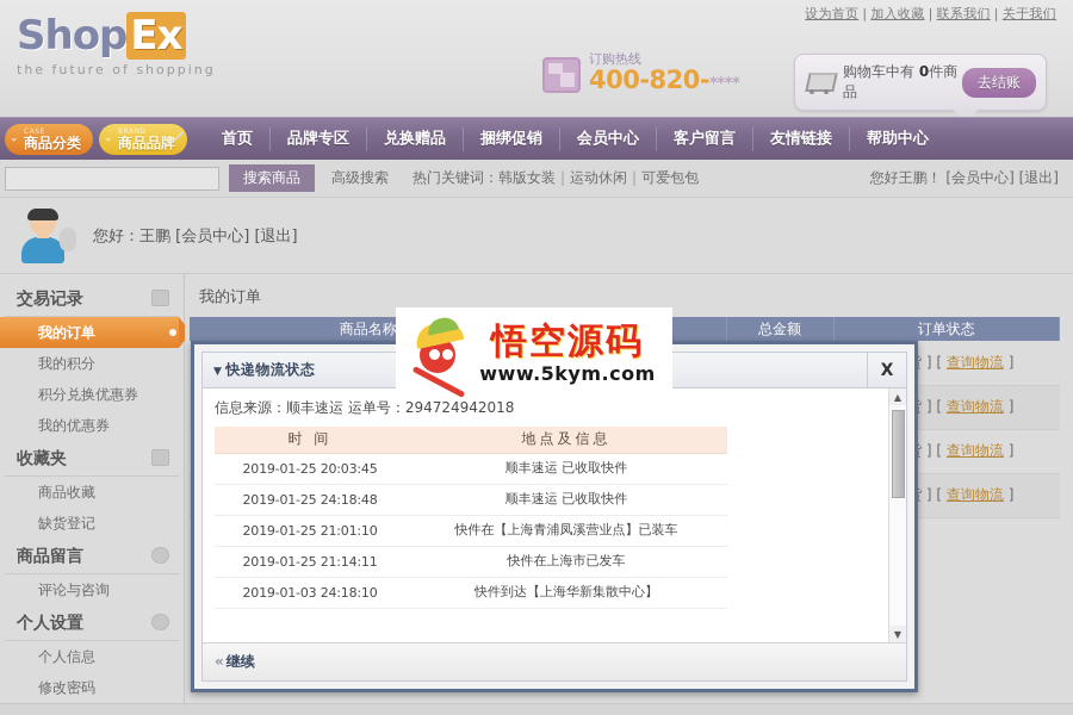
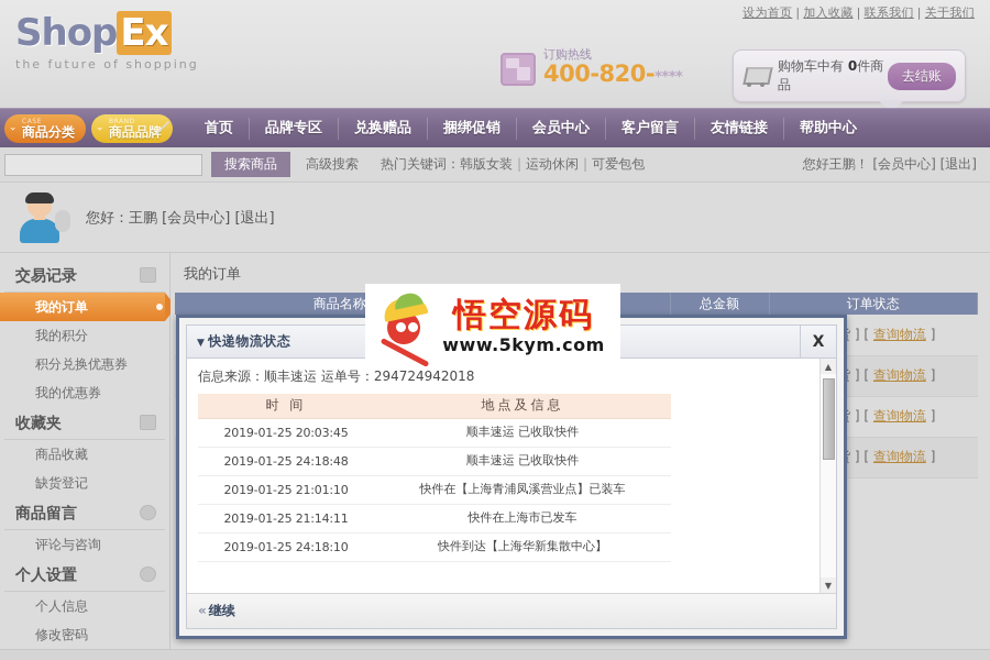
  设为首页 | 加入收藏 | 联系我们 | 关于我们
  ShopEx
  the future of shopping
  订购热线
  400-820-****
  购物车中有 0件商品
  去结账
  商品分类
  商品品牌
  首页
  品牌专区
  兑换赠品
  捆绑促销
  会员中心
  客户留言
  友情链接
  帮助中心
  搜索商品
  高级搜索
  热门关键词：韩版女装 | 运动休闲 | 可爱包包
  您好王鹏！ [会员中心] [退出]
  您好：王鹏 [会员中心] [退出]
  交易记录
  我的订单
  我的积分
  积分兑换优惠券
  我的优惠券
  收藏夹
  商品收藏
  缺货登记
  商品留言
  评论与咨询
  个人设置
  个人信息
  修改密码
  我的订单
  商品名称		总金额	订单状态
  			] [ 查询物流 ]
  			] [ 查询物流 ]
  			] [ 查询物流 ]
  			] [ 查询物流 ]
  ▼ 快递物流状态
  X
  信息来源：顺丰速运 运单号：294724942018
  时 间	地点及信息
  2019-01-25 20:03:45	顺丰速运 已收取快件
  2019-01-25 24:18:48	顺丰速运 已收取快件
  2019-01-25 21:01:10	快件在【上海青浦凤溪营业点】已装车
  2019-01-25 21:14:11	快件在上海市已发车
- 2019-01-03 24:18:10	快件到达【上海华新集散中心】
+ 2019-01-25 24:18:10	快件到达【上海华新集散中心】
  ▲
  ▼
  « 继续
  悟空源码
  www.5kym.com
